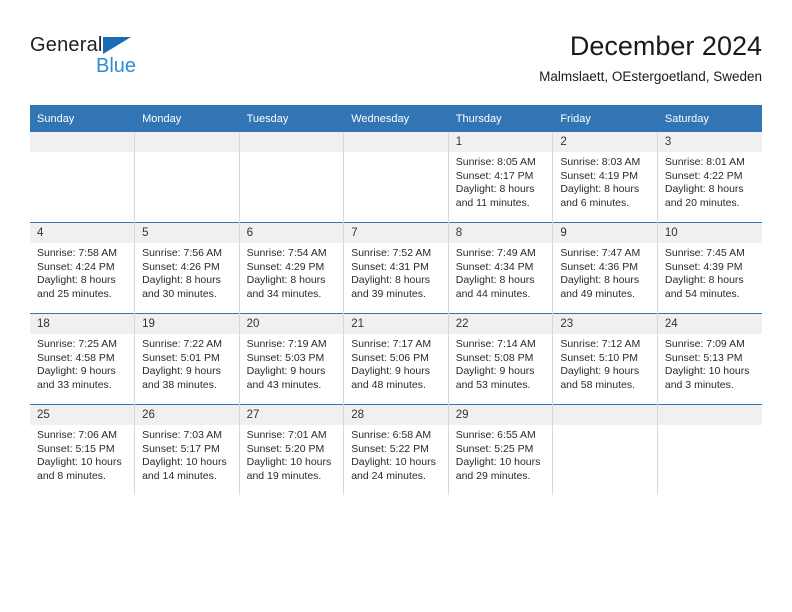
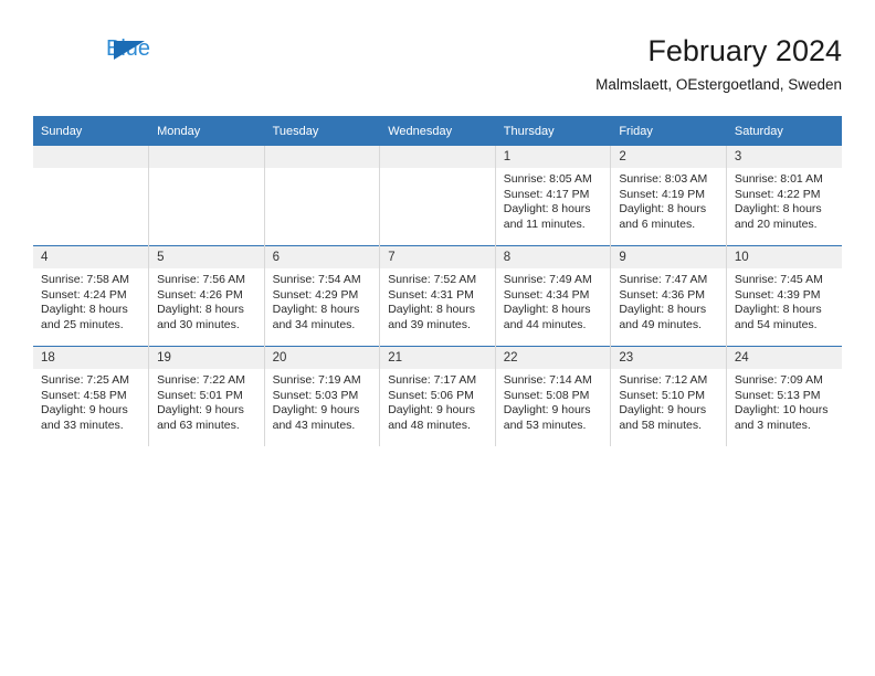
- General
  Blue
- December 2024
+ February 2024
  Malmslaett, OEstergoetland, Sweden
  Sunday	Monday	Tuesday	Wednesday	Thursday	Friday	Saturday
  				1Sunrise: 8:05 AMSunset: 4:17 PMDaylight: 8 hoursand 11 minutes.	2Sunrise: 8:03 AMSunset: 4:19 PMDaylight: 8 hoursand 6 minutes.	3Sunrise: 8:01 AMSunset: 4:22 PMDaylight: 8 hoursand 20 minutes.
  4Sunrise: 7:58 AMSunset: 4:24 PMDaylight: 8 hoursand 25 minutes.	5Sunrise: 7:56 AMSunset: 4:26 PMDaylight: 8 hoursand 30 minutes.	6Sunrise: 7:54 AMSunset: 4:29 PMDaylight: 8 hoursand 34 minutes.	7Sunrise: 7:52 AMSunset: 4:31 PMDaylight: 8 hoursand 39 minutes.	8Sunrise: 7:49 AMSunset: 4:34 PMDaylight: 8 hoursand 44 minutes.	9Sunrise: 7:47 AMSunset: 4:36 PMDaylight: 8 hoursand 49 minutes.	10Sunrise: 7:45 AMSunset: 4:39 PMDaylight: 8 hoursand 54 minutes.
- 18Sunrise: 7:25 AMSunset: 4:58 PMDaylight: 9 hoursand 33 minutes.	19Sunrise: 7:22 AMSunset: 5:01 PMDaylight: 9 hoursand 38 minutes.	20Sunrise: 7:19 AMSunset: 5:03 PMDaylight: 9 hoursand 43 minutes.	21Sunrise: 7:17 AMSunset: 5:06 PMDaylight: 9 hoursand 48 minutes.	22Sunrise: 7:14 AMSunset: 5:08 PMDaylight: 9 hoursand 53 minutes.	23Sunrise: 7:12 AMSunset: 5:10 PMDaylight: 9 hoursand 58 minutes.	24Sunrise: 7:09 AMSunset: 5:13 PMDaylight: 10 hoursand 3 minutes.
+ 18Sunrise: 7:25 AMSunset: 4:58 PMDaylight: 9 hoursand 33 minutes.	19Sunrise: 7:22 AMSunset: 5:01 PMDaylight: 9 hoursand 63 minutes.	20Sunrise: 7:19 AMSunset: 5:03 PMDaylight: 9 hoursand 43 minutes.	21Sunrise: 7:17 AMSunset: 5:06 PMDaylight: 9 hoursand 48 minutes.	22Sunrise: 7:14 AMSunset: 5:08 PMDaylight: 9 hoursand 53 minutes.	23Sunrise: 7:12 AMSunset: 5:10 PMDaylight: 9 hoursand 58 minutes.	24Sunrise: 7:09 AMSunset: 5:13 PMDaylight: 10 hoursand 3 minutes.
- 25Sunrise: 7:06 AMSunset: 5:15 PMDaylight: 10 hoursand 8 minutes.	26Sunrise: 7:03 AMSunset: 5:17 PMDaylight: 10 hoursand 14 minutes.	27Sunrise: 7:01 AMSunset: 5:20 PMDaylight: 10 hoursand 19 minutes.	28Sunrise: 6:58 AMSunset: 5:22 PMDaylight: 10 hoursand 24 minutes.	29Sunrise: 6:55 AMSunset: 5:25 PMDaylight: 10 hoursand 29 minutes.
